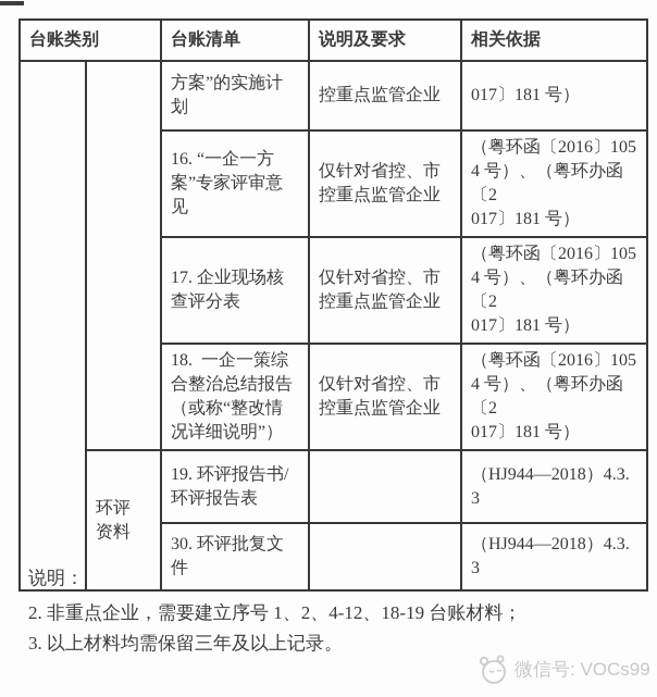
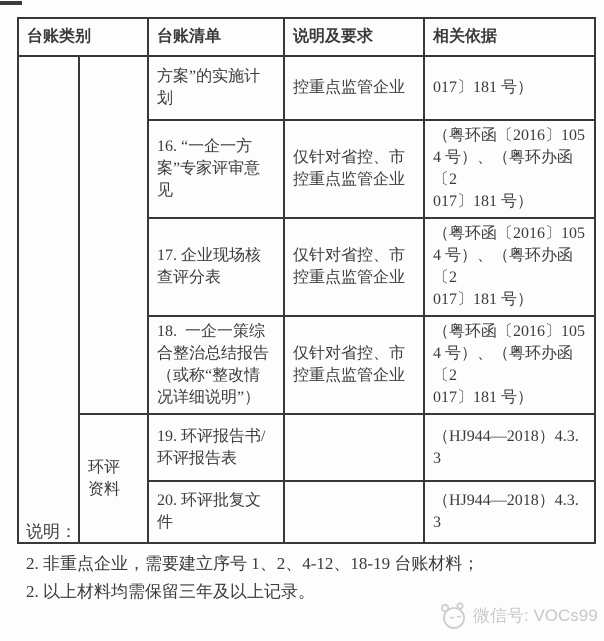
  台账类别	台账清单	说明及要求	相关依据
  		方案”的实施计 划	控重点监管企业	017〕181 号）
  16. “一企一方 案”专家评审意 见	仅针对省控、市 控重点监管企业	（粤环函〔2016〕105 4 号）、（粤环办函〔2 017〕181 号）
  17. 企业现场核 查评分表	仅针对省控、市 控重点监管企业	（粤环函〔2016〕105 4 号）、（粤环办函〔2 017〕181 号）
  18. 一企一策综 合整治总结报告 （或称“整改情 况详细说明”）	仅针对省控、市 控重点监管企业	（粤环函〔2016〕105 4 号）、（粤环办函〔2 017〕181 号）
  环评 资料	19. 环评报告书/ 环评报告表		（HJ944—2018）4.3. 3
- 30. 环评批复文 件		（HJ944—2018）4.3. 3
+ 20. 环评批复文 件		（HJ944—2018）4.3. 3
  说明：
  2. 非重点企业，需要建立序号 1、2、4-12、18-19 台账材料；
- 3. 以上材料均需保留三年及以上记录。
+ 2. 以上材料均需保留三年及以上记录。
  微信号: VOCs99
